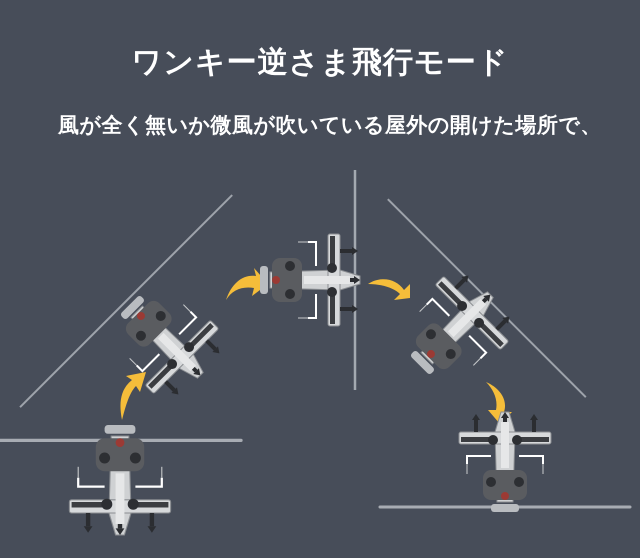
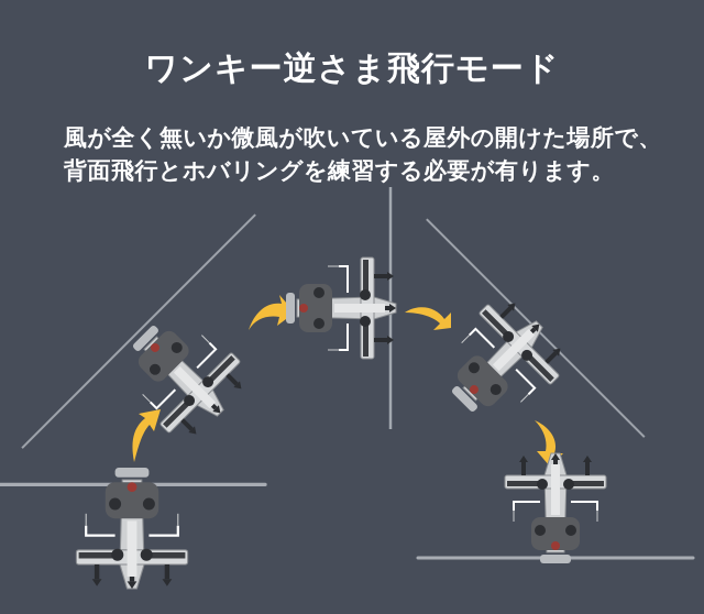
  ワンキー逆さま飛行モード
  風が全く無いか微風が吹いている屋外の開けた場所で、
+ 背面飛行とホバリングを練習する必要が有ります。
